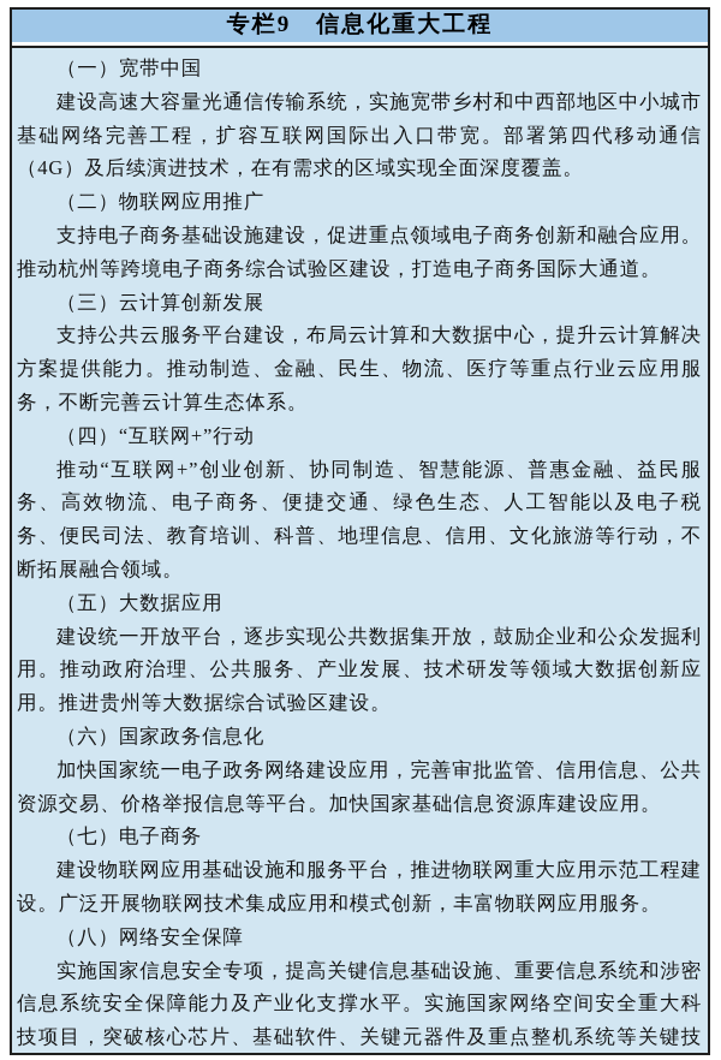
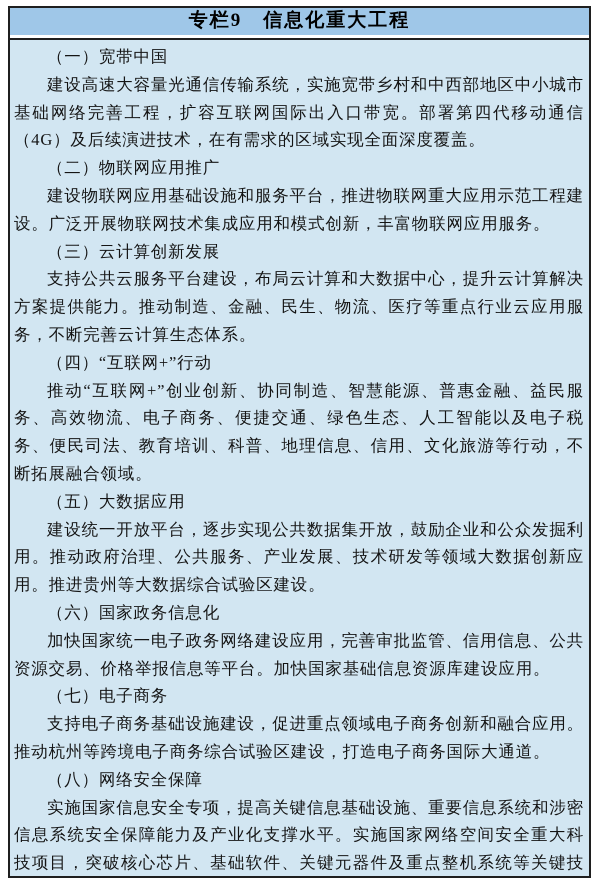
  专栏9 信息化重大工程
  （一）宽带中国
  建设高速大容量光通信传输系统，实施宽带乡村和中西部地区中小城市基础网络完善工程，扩容互联网国际出入口带宽。部署第四代移动通信（4G）及后续演进技术，在有需求的区域实现全面深度覆盖。
  （二）物联网应用推广
- 支持电子商务基础设施建设，促进重点领域电子商务创新和融合应用。推动杭州等跨境电子商务综合试验区建设，打造电子商务国际大通道。
+ 建设物联网应用基础设施和服务平台，推进物联网重大应用示范工程建设。广泛开展物联网技术集成应用和模式创新，丰富物联网应用服务。
  （三）云计算创新发展
  支持公共云服务平台建设，布局云计算和大数据中心，提升云计算解决方案提供能力。推动制造、金融、民生、物流、医疗等重点行业云应用服务，不断完善云计算生态体系。
  （四）“互联网+”行动
  推动“互联网+”创业创新、协同制造、智慧能源、普惠金融、益民服务、高效物流、电子商务、便捷交通、绿色生态、人工智能以及电子税务、便民司法、教育培训、科普、地理信息、信用、文化旅游等行动，不断拓展融合领域。
  （五）大数据应用
  建设统一开放平台，逐步实现公共数据集开放，鼓励企业和公众发掘利用。推动政府治理、公共服务、产业发展、技术研发等领域大数据创新应用。推进贵州等大数据综合试验区建设。
  （六）国家政务信息化
  加快国家统一电子政务网络建设应用，完善审批监管、信用信息、公共资源交易、价格举报信息等平台。加快国家基础信息资源库建设应用。
  （七）电子商务
- 建设物联网应用基础设施和服务平台，推进物联网重大应用示范工程建设。广泛开展物联网技术集成应用和模式创新，丰富物联网应用服务。
+ 支持电子商务基础设施建设，促进重点领域电子商务创新和融合应用。推动杭州等跨境电子商务综合试验区建设，打造电子商务国际大通道。
  （八）网络安全保障
  实施国家信息安全专项，提高关键信息基础设施、重要信息系统和涉密信息系统安全保障能力及产业化支撑水平。实施国家网络空间安全重大科技项目，突破核心芯片、基础软件、关键元器件及重点整机系统等关键技
